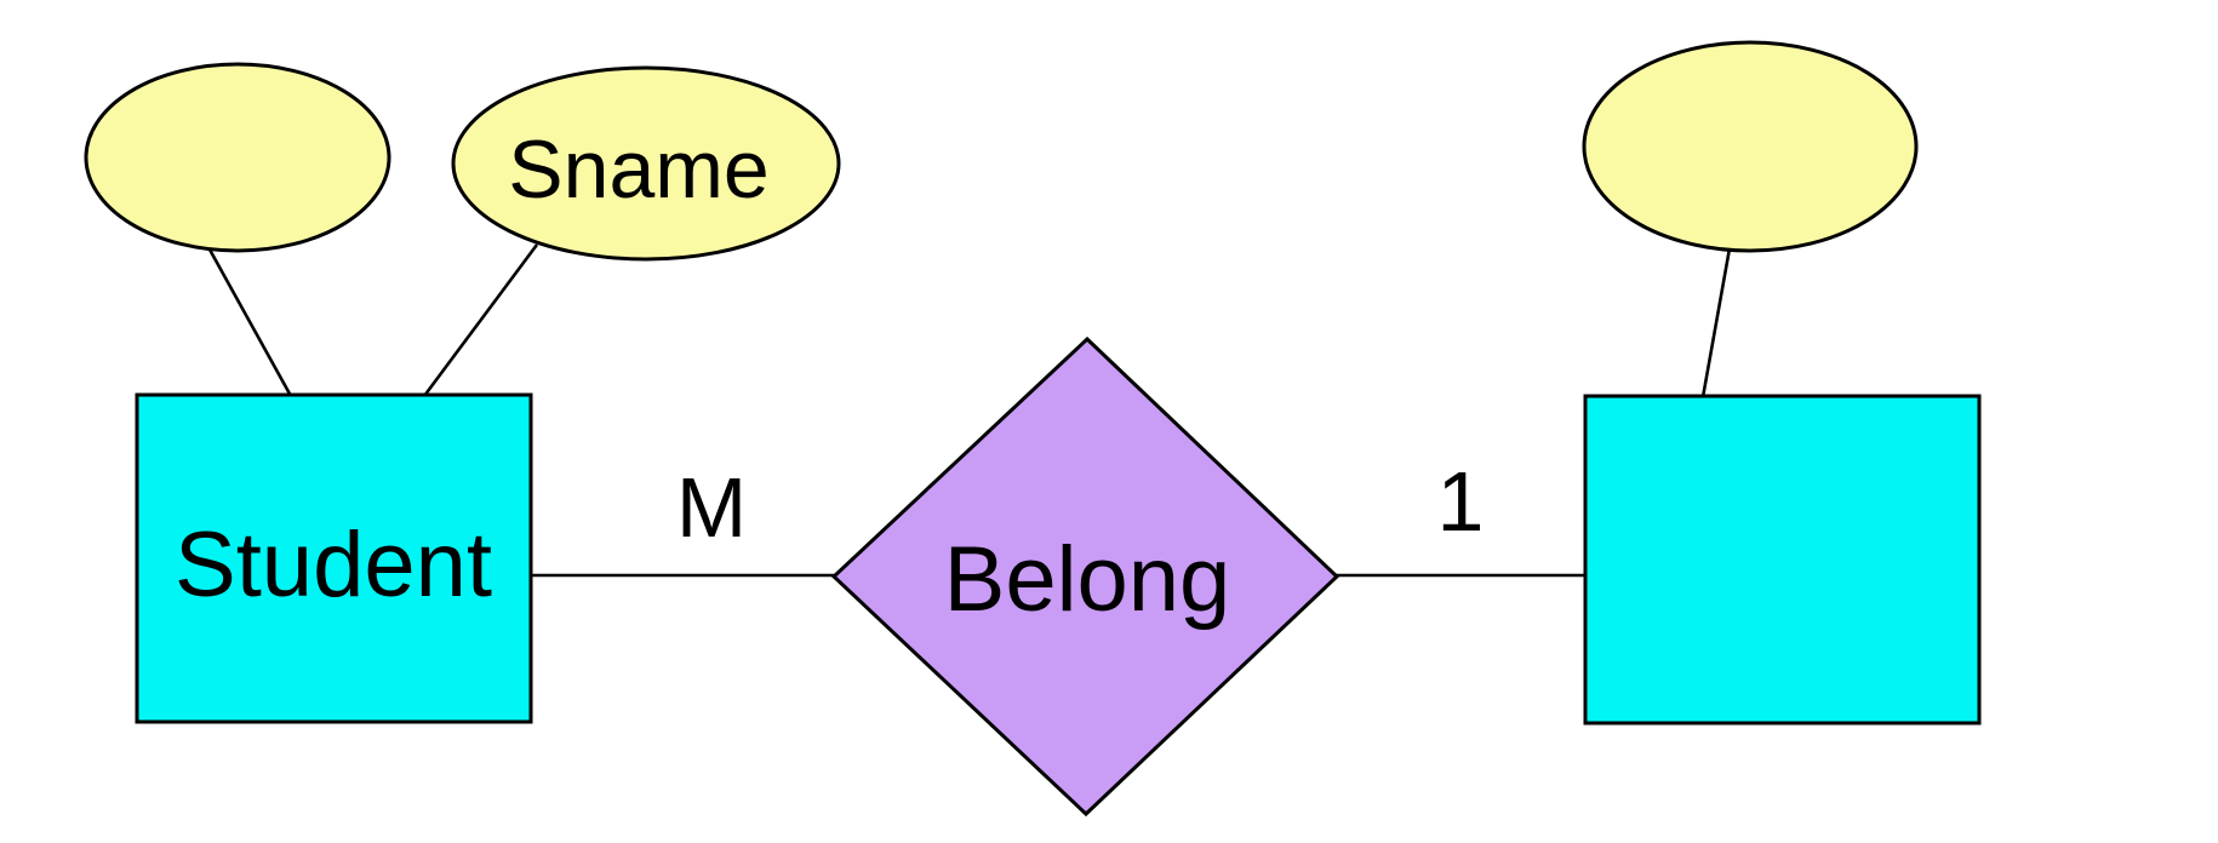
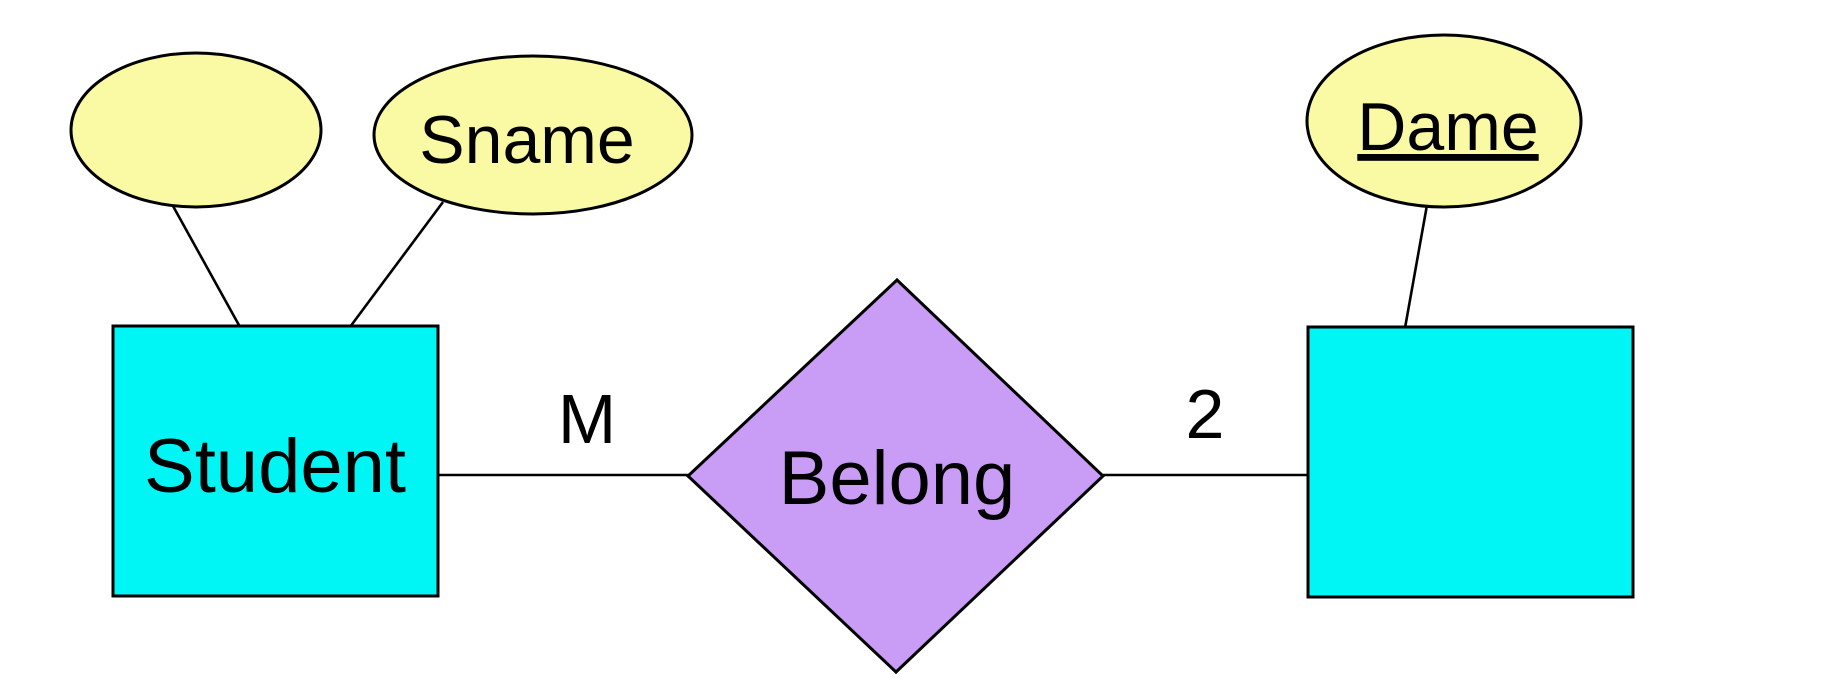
  Sname
+ Dame
  Student
  Belong
  M
- 1
+ 2
